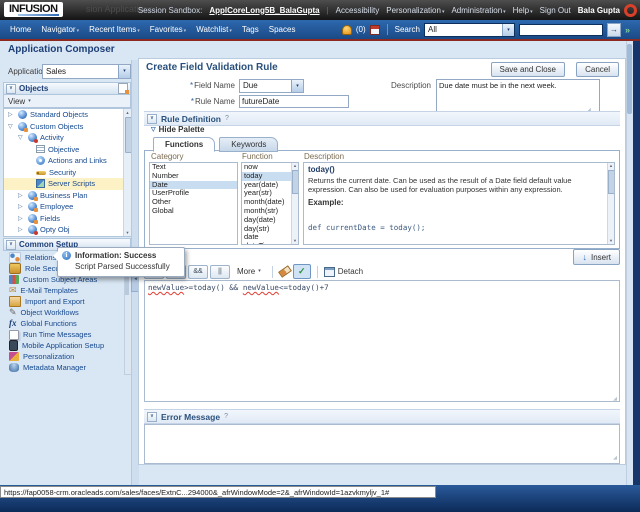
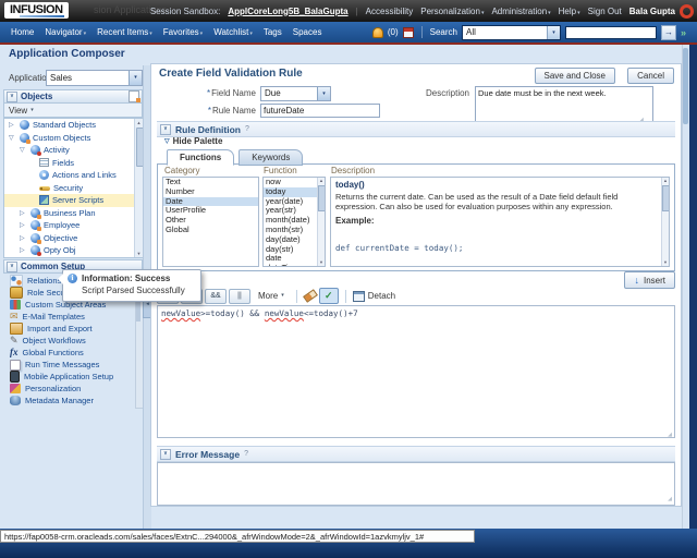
  INFUSION
  sion Applications
  Session Sandbox:
  ApplCoreLong5B_BalaGupta
  |
  Accessibility
  Personalization
  Administration
  Help
  Sign Out
  Bala Gupta
  Home
  Navigator
  Recent Items
  Favorites
  Watchlist
  Tags
  Spaces
  (0)
  Search
  All
  →
  »
  Application Composer
  Applicatio
  Sales
  Objects
  View
  Standard Objects
  Custom Objects
  Activity
- Objective
+ Fields
  Actions and Links
  Security
  Server Scripts
  Business Plan
  Employee
- Fields
+ Objective
  Opty Obj
  Common Setup
  Custom Subject Areas
  ✉
  E-Mail Templates
  Import and Export
  ✎
  Object Workflows
  fx
  Global Functions
  Run Time Messages
  Mobile Application Setup
  Personalization
  Metadata Manager
  Create Field Validation Rule
  Save and Close
  Cancel
  *Field Name
  Due
  *Rule Name
  futureDate
  Description
  Due date must be in the next week.
  Rule Definition
  Hide Palette
  Functions
  Keywords
  Category
  Function
  Description
  Text
  Number
  Date
  UserProfile
  Other
  Global
  now
  today
  year(date)
  year(str)
  month(date)
  month(str)
  day(date)
  day(str)
  date
  today()
- Returns the current date. Can be used as the result of a Date field default value expression. Can also be used for evaluation purposes within any expression.
+ Returns the current date. Can be used as the result of a Date field default field expression. Can also be used for evaluation purposes within any expression.
  Example:
  def currentDate = today();
  ↓
  Insert
  More
  ✓
  Detach
  newValue>=today() && newValue<=today()+7
  Error Message
  i
  Information: Success
  Script Parsed Successfully
  https://fap0058-crm.oracleads.com/sales/faces/ExtnC...294000&_afrWindowMode=2&_afrWindowId=1azvkmyljv_1#
